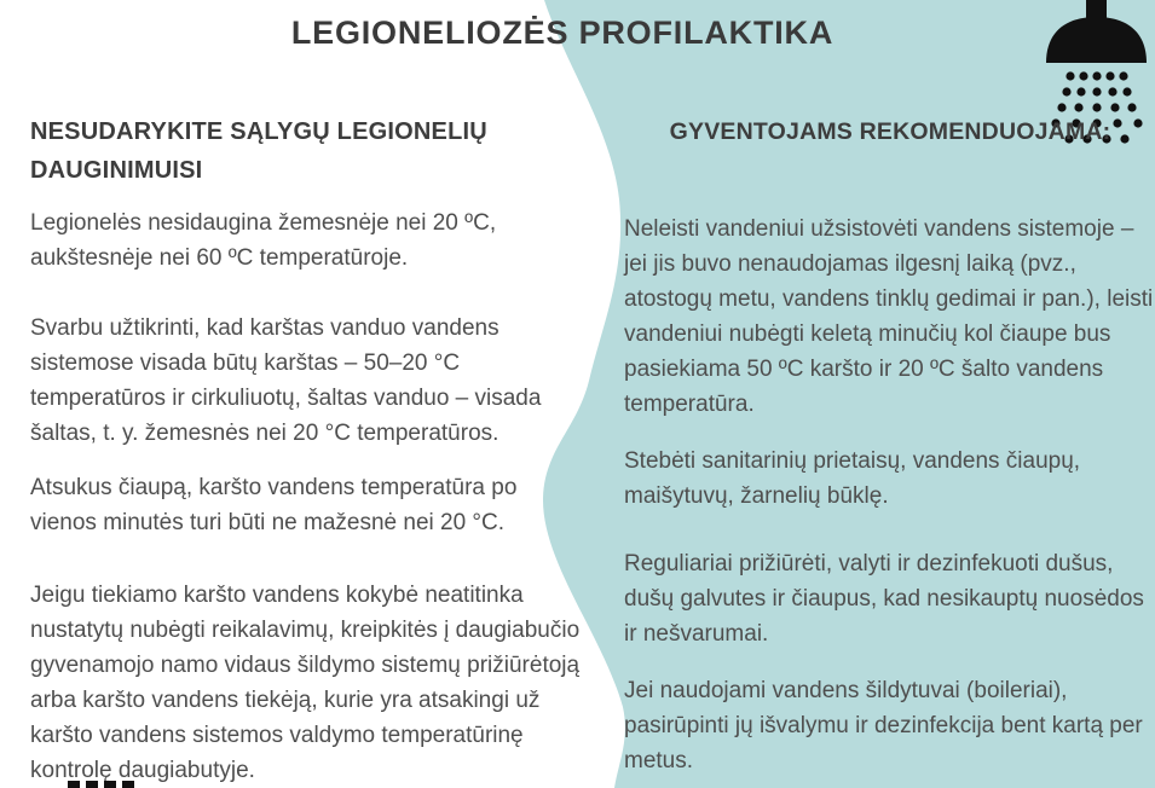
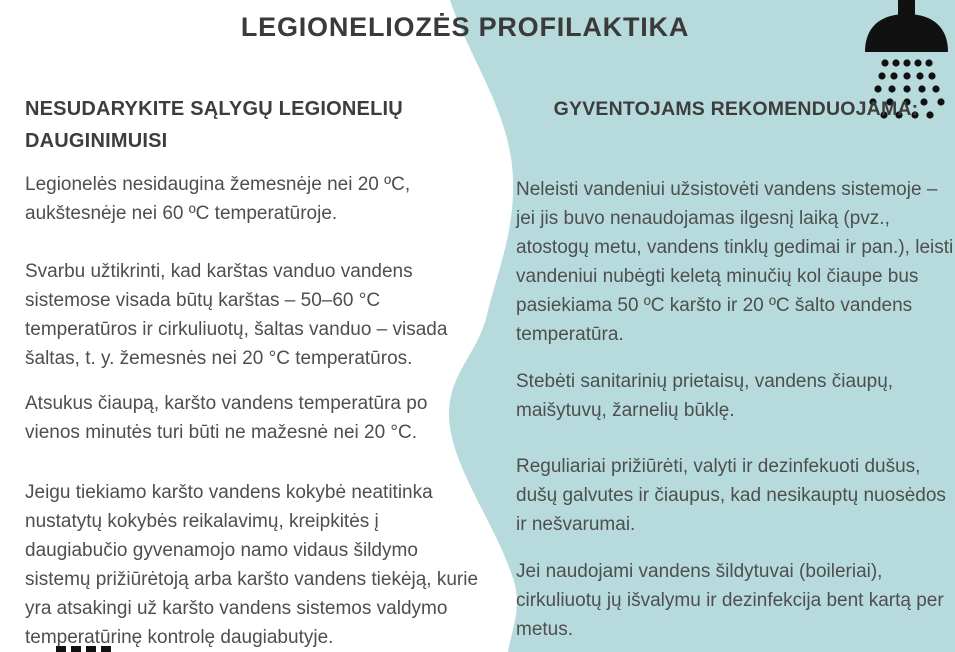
  LEGIONELIOZĖS PROFILAKTIKA
  NESUDARYKITE SĄLYGŲ LEGIONELIŲ DAUGINIMUISI
  Legionelės nesidaugina žemesnėje nei 20 ºC, aukštesnėje nei 60 ºC temperatūroje.
- Svarbu užtikrinti, kad karštas vanduo vandens sistemose visada būtų karštas – 50–20 °C temperatūros ir cirkuliuotų, šaltas vanduo – visada šaltas, t. y. žemesnės nei 20 °C temperatūros.
+ Svarbu užtikrinti, kad karštas vanduo vandens sistemose visada būtų karštas – 50–60 °C temperatūros ir cirkuliuotų, šaltas vanduo – visada šaltas, t. y. žemesnės nei 20 °C temperatūros.
  Atsukus čiaupą, karšto vandens temperatūra po vienos minutės turi būti ne mažesnė nei 20 °C.
- Jeigu tiekiamo karšto vandens kokybė neatitinka nustatytų nubėgti reikalavimų, kreipkitės į daugiabučio gyvenamojo namo vidaus šildymo sistemų prižiūrėtoją arba karšto vandens tiekėją, kurie yra atsakingi už karšto vandens sistemos valdymo temperatūrinę kontrolę daugiabutyje.
+ Jeigu tiekiamo karšto vandens kokybė neatitinka nustatytų kokybės reikalavimų, kreipkitės į daugiabučio gyvenamojo namo vidaus šildymo sistemų prižiūrėtoją arba karšto vandens tiekėją, kurie yra atsakingi už karšto vandens sistemos valdymo temperatūrinę kontrolę daugiabutyje.
  GYVENTOJAMS REKOMENDUOJAMA:
  Neleisti vandeniui užsistovėti vandens sistemoje – jei jis buvo nenaudojamas ilgesnį laiką (pvz., atostogų metu, vandens tinklų gedimai ir pan.), leisti vandeniui nubėgti keletą minučių kol čiaupe bus pasiekiama 50 ºC karšto ir 20 ºC šalto vandens temperatūra.
  Stebėti sanitarinių prietaisų, vandens čiaupų, maišytuvų, žarnelių būklę.
  Reguliariai prižiūrėti, valyti ir dezinfekuoti dušus, dušų galvutes ir čiaupus, kad nesikauptų nuosėdos ir nešvarumai.
- Jei naudojami vandens šildytuvai (boileriai), pasirūpinti jų išvalymu ir dezinfekcija bent kartą per metus.
+ Jei naudojami vandens šildytuvai (boileriai), cirkuliuotų jų išvalymu ir dezinfekcija bent kartą per metus.
